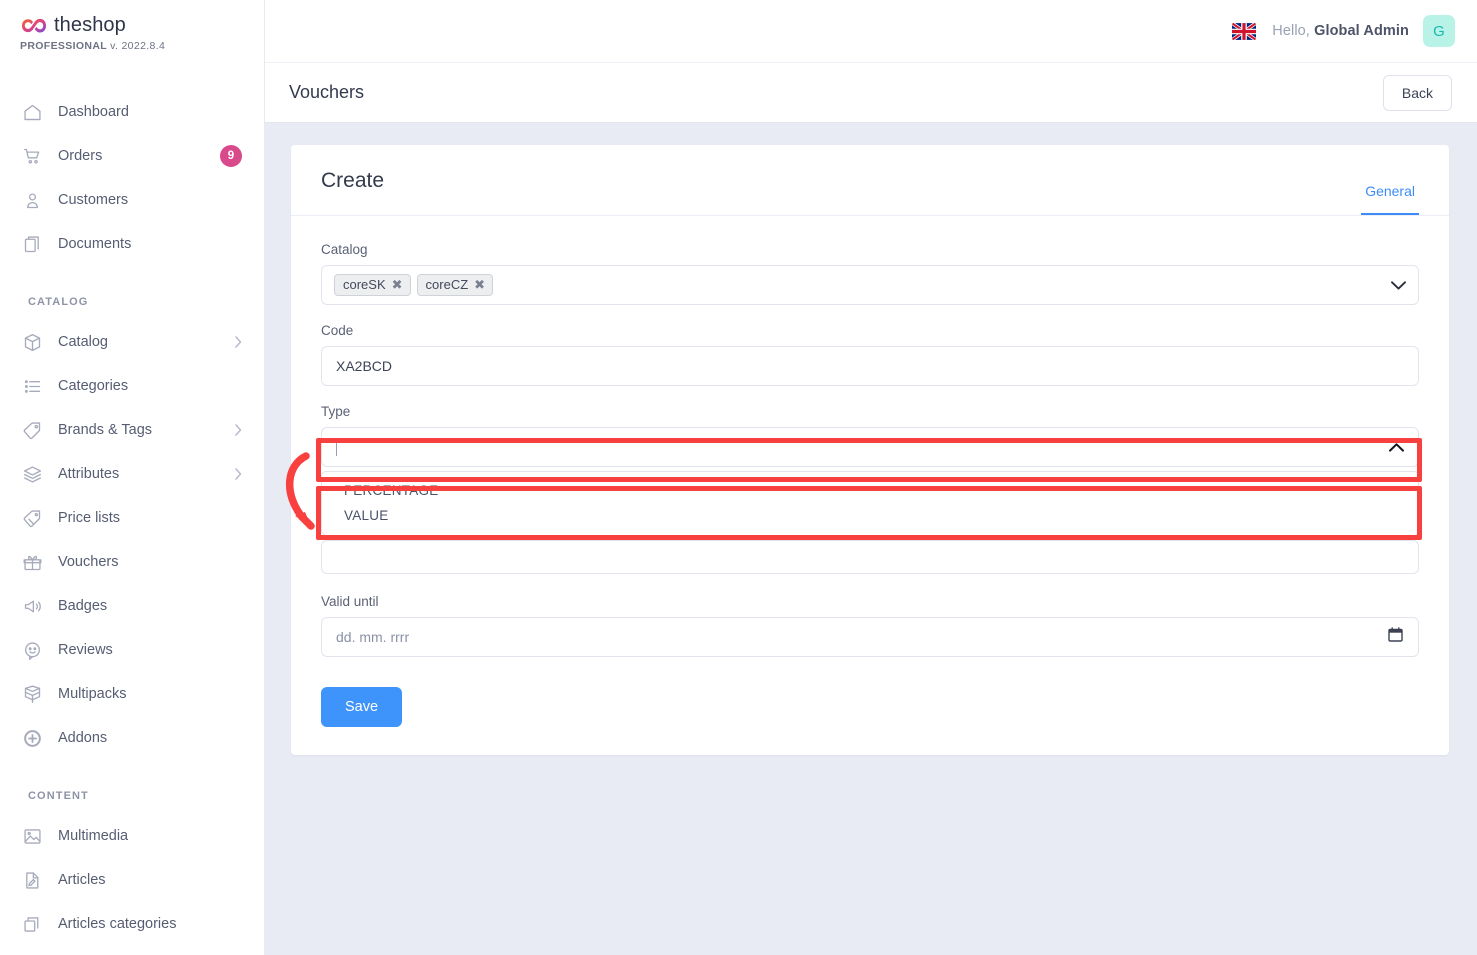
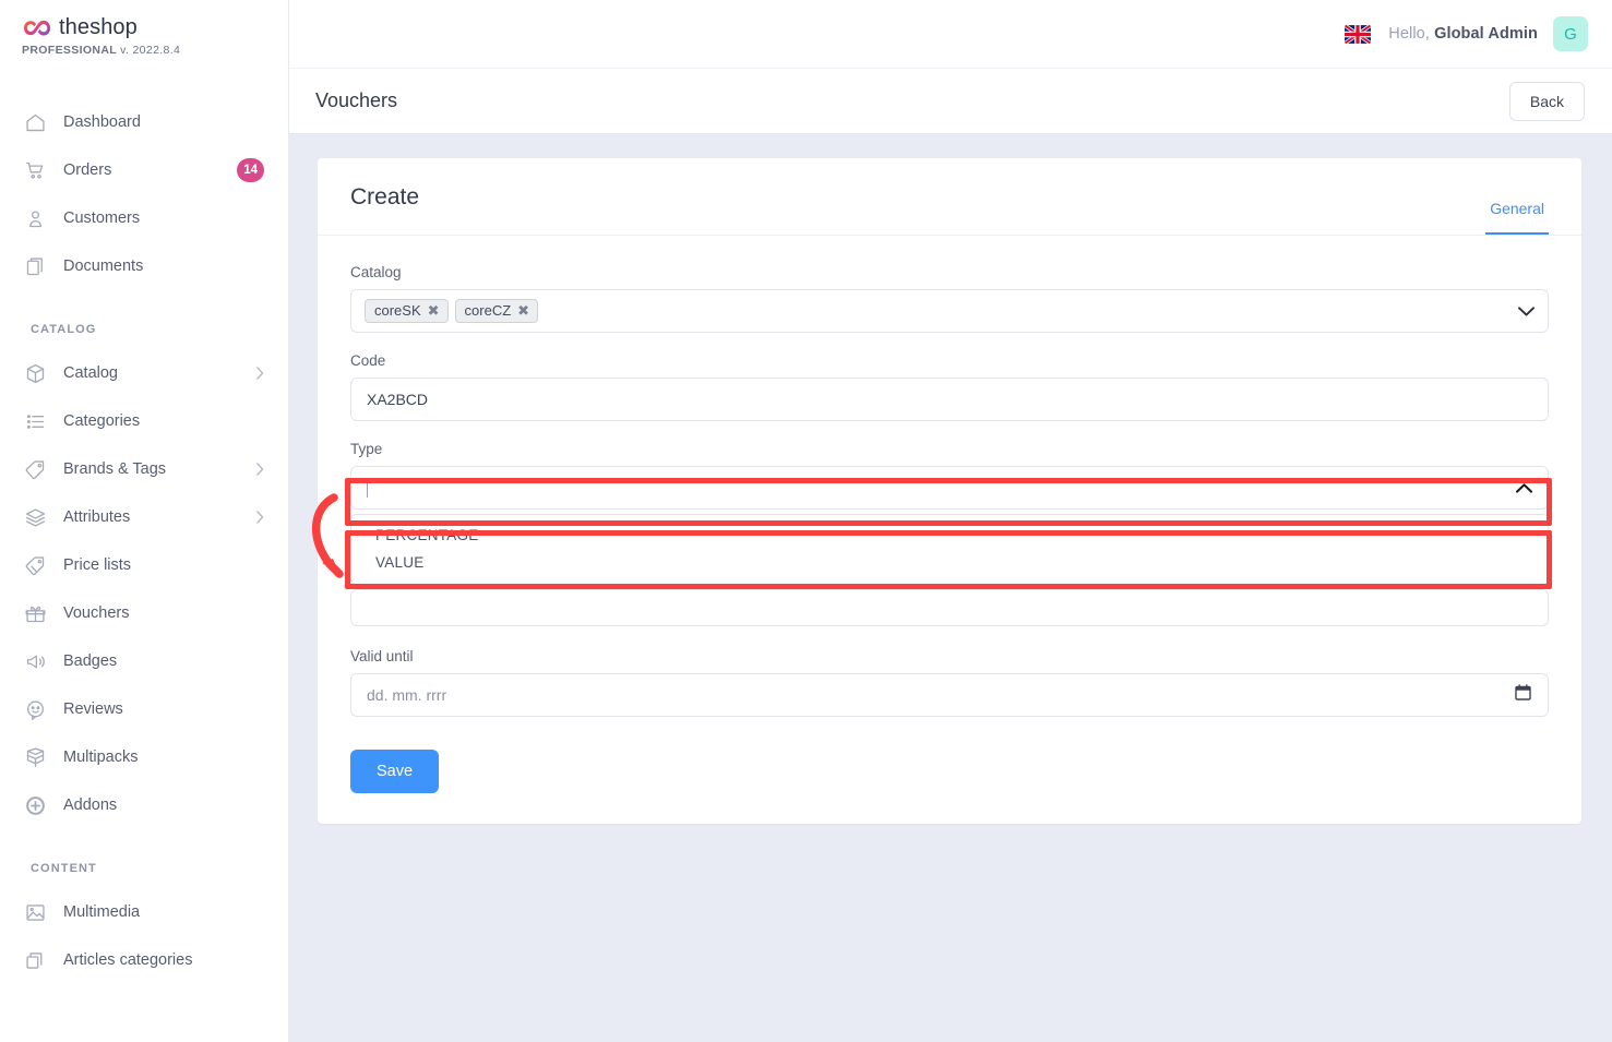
  theshop
  PROFESSIONAL v. 2022.8.4
  Dashboard
  Orders
- 9
+ 14
  Customers
  Documents
  CATALOG
  Catalog
  Categories
  Brands & Tags
  Attributes
  Price lists
  Vouchers
  Badges
  Reviews
  Multipacks
  Addons
  CONTENT
  Multimedia
- Articles
  Articles categories
  Hello, Global Admin
  G
  Vouchers
  Back
  Create
  General
  Catalog
  coreSK
  ✖
  coreCZ
  ✖
  Code
  XA2BCD
  Type
  PERCENTAGE
  VALUE
  Valid until
  dd. mm. rrrr
  Save
